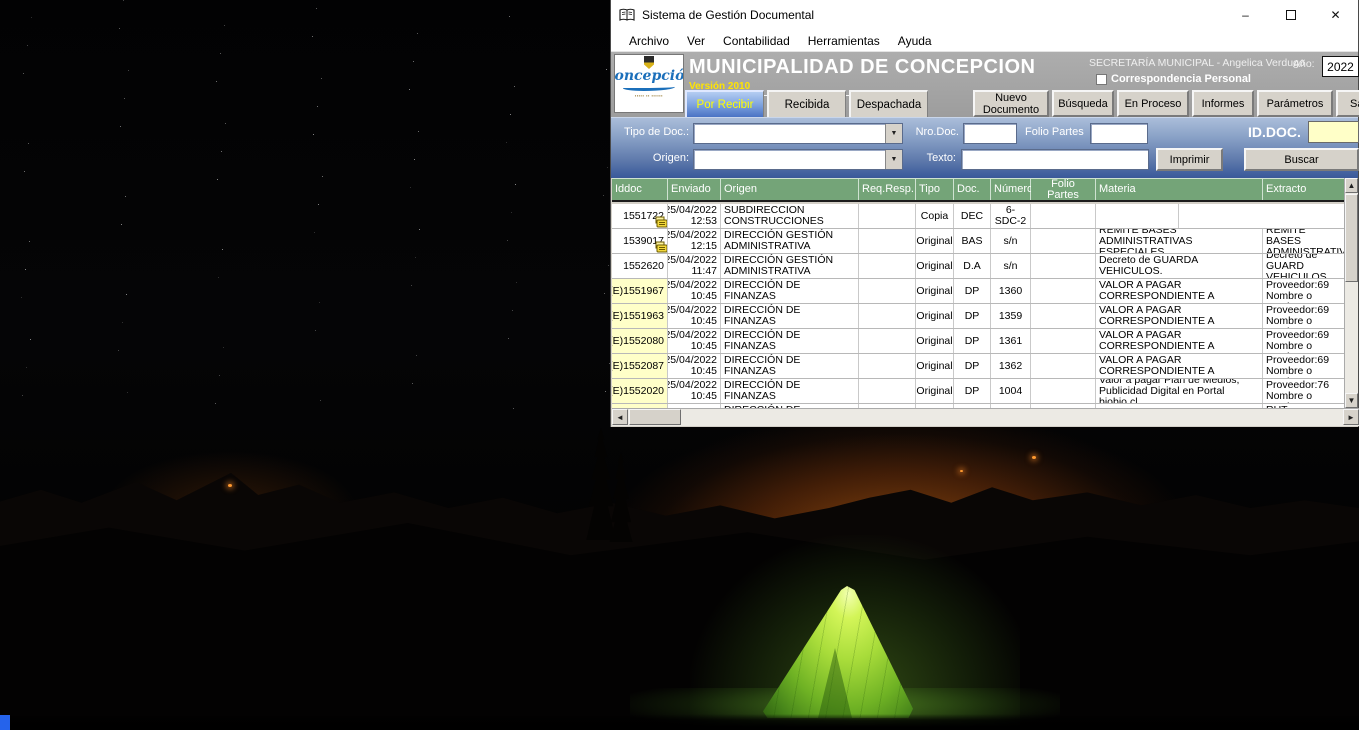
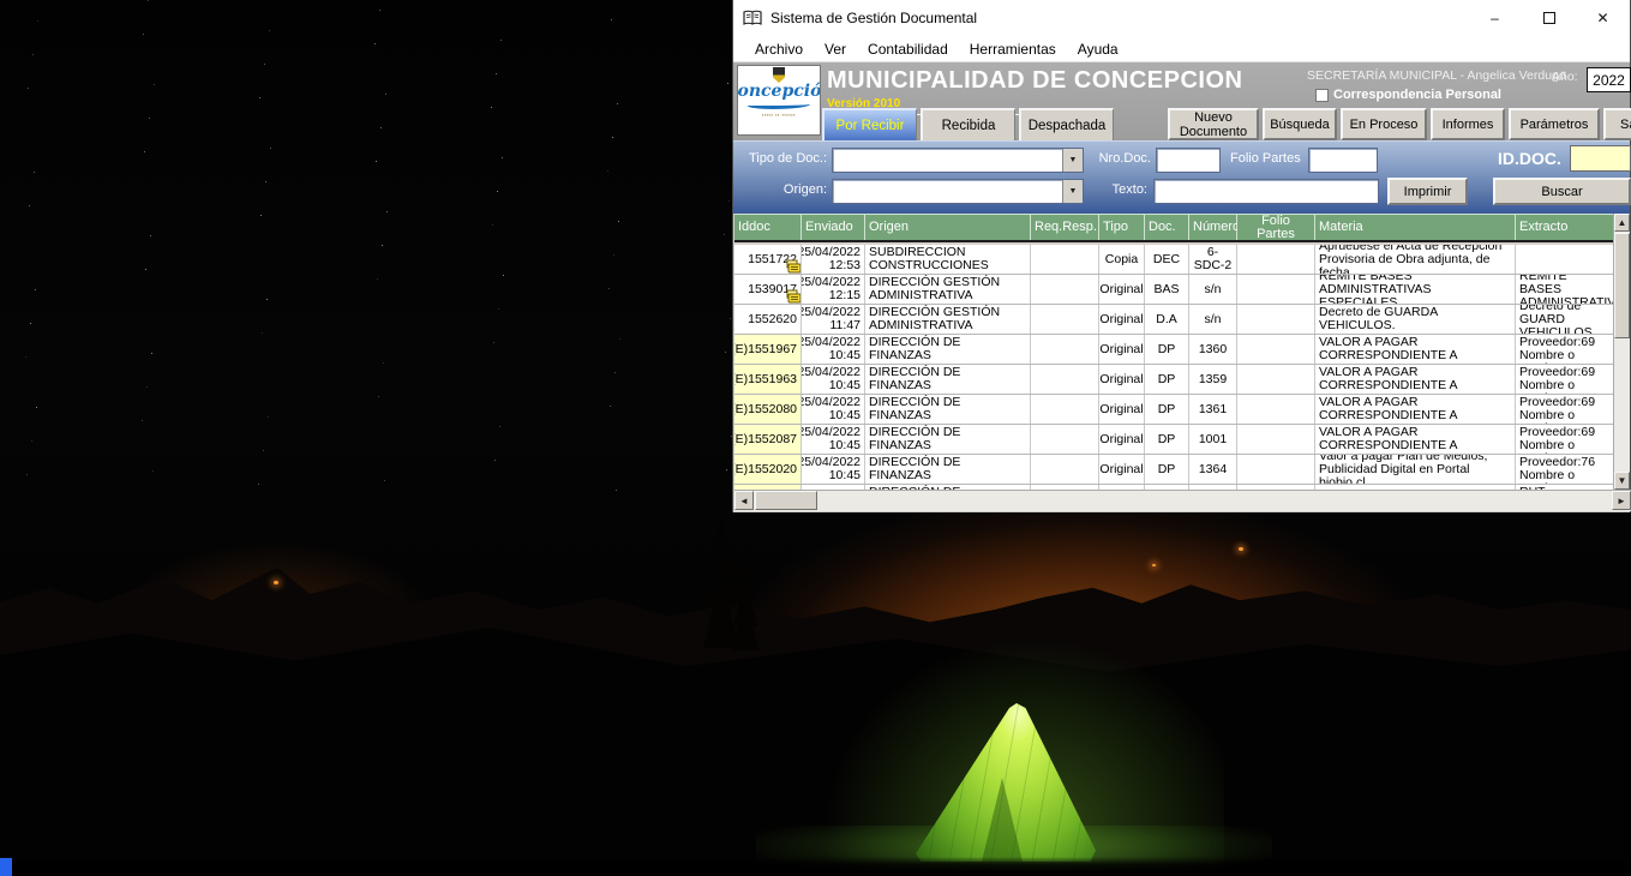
  Sistema de Gestión Documental
  –
  ✕
  Archivo
  Ver
  Contabilidad
  Herramientas
  Ayuda
  oncepció
  MUNICIPALIDAD DE CONCEPCION
  Versión 2010
  SECRETARÍA MUNICIPAL - Angelica Verdugo
  Año:
  2022
  Correspondencia Personal
  Por Recibir
  Recibida
  Despachada
  Nuevo Documento
  Búsqueda
  En Proceso
  Informes
  Parámetros
  Tipo de Doc.:
  Nro.Doc.
  Folio Partes
  ID.DOC.
  Origen:
  Texto:
  Imprimir
  Buscar
  Iddoc
  Enviado
  Origen
  Req.Resp.
  Tipo
  Doc.
  Númer
  Folio
  Partes
  Materia
  Extracto
  1551722
  25/04/2022
  12:53
  SUBDIRECCION
  CONSTRUCCIONES
  Copia
  DEC
  6-SDC-2
+ Apruébese el Acta de Recepción
+ Provisoria de Obra adjunta, de fecha
  1539017
  25/04/2022
  12:15
  DIRECCIÓN GESTIÓN
  ADMINISTRATIVA
  Original
  BAS
  s/n
  REMITE BASES
  ADMINISTRATIVAS ESPECIALES
  REMITE BASES
  ADMINISTRATIV
  1552620
  25/04/2022
  11:47
  DIRECCIÓN GESTIÓN
  ADMINISTRATIVA
  Original
  D.A
  s/n
  Decreto de GUARDA VEHICULOS.
  Decreto de GUARD
  VEHICULOS.
  E)1551967
  25/04/2022
  10:45
  DIRECCIÓN DE FINANZAS
  Original
  DP
  1360
  VALOR A PAGAR
  CORRESPONDIENTE A
  Proveedor:69
  E)1551963
  25/04/2022
  10:45
  DIRECCIÓN DE FINANZAS
  Original
  DP
  1359
  VALOR A PAGAR
  CORRESPONDIENTE A
  Proveedor:69
  E)1552080
  25/04/2022
  10:45
  DIRECCIÓN DE FINANZAS
  Original
  DP
  1361
  VALOR A PAGAR
  CORRESPONDIENTE A
  Proveedor:69
  E)1552087
  25/04/2022
  10:45
  DIRECCIÓN DE FINANZAS
  Original
  DP
- 1362
+ 1001
  VALOR A PAGAR
  CORRESPONDIENTE A
  Proveedor:69
  E)1552020
  25/04/2022
  10:45
  DIRECCIÓN DE FINANZAS
  Original
  DP
- 1004
+ 1364
  Valor a pagar Plan de Medios,
  Publicidad Digital en Portal biobio.cl,
  Proveedor:76
  ▲
  ▼
  ◄
  ►
